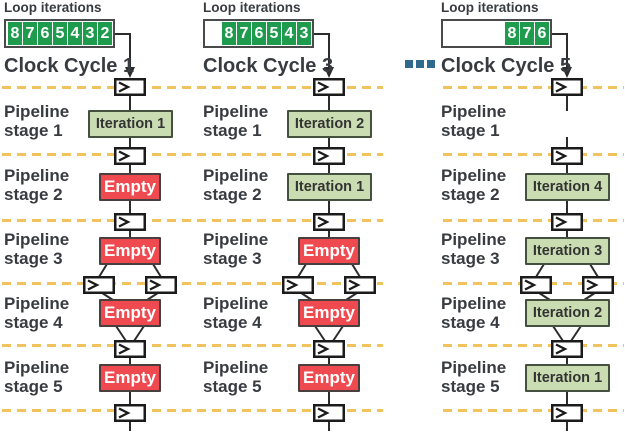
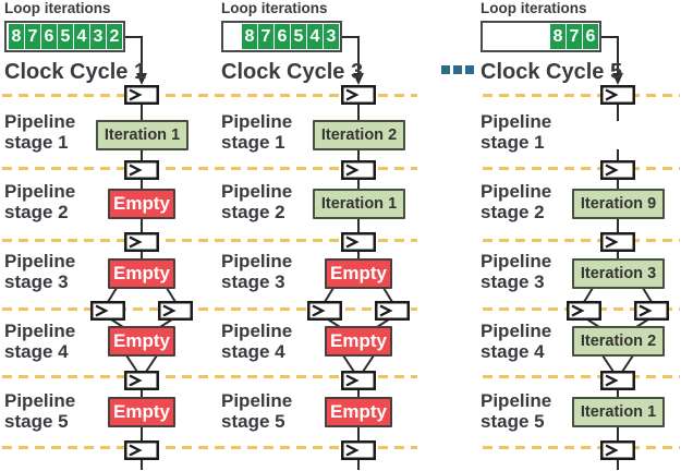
  Loop iterations
  8
  7
  6
  5
  4
  3
  2
  Clock Cycle 1
  Pipeline
  stage 1
  Pipeline
  stage 2
  Pipeline
  stage 3
  Pipeline
  stage 4
  Pipeline
  stage 5
  Iteration 1
  Empty
  Empty
  Empty
  Empty
  Loop iterations
  8
  7
  6
  5
  4
  3
  Clock Cycle 3
  Pipeline
  stage 1
  Pipeline
  stage 2
  Pipeline
  stage 3
  Pipeline
  stage 4
  Pipeline
  stage 5
  Iteration 2
  Iteration 1
  Empty
  Empty
  Empty
  Loop iterations
  8
  7
  6
  Clock Cycle 5
  Pipeline
  stage 1
  Pipeline
  stage 2
  Pipeline
  stage 3
  Pipeline
  stage 4
  Pipeline
  stage 5
- Iteration 4
+ Iteration 9
  Iteration 3
  Iteration 2
  Iteration 1
